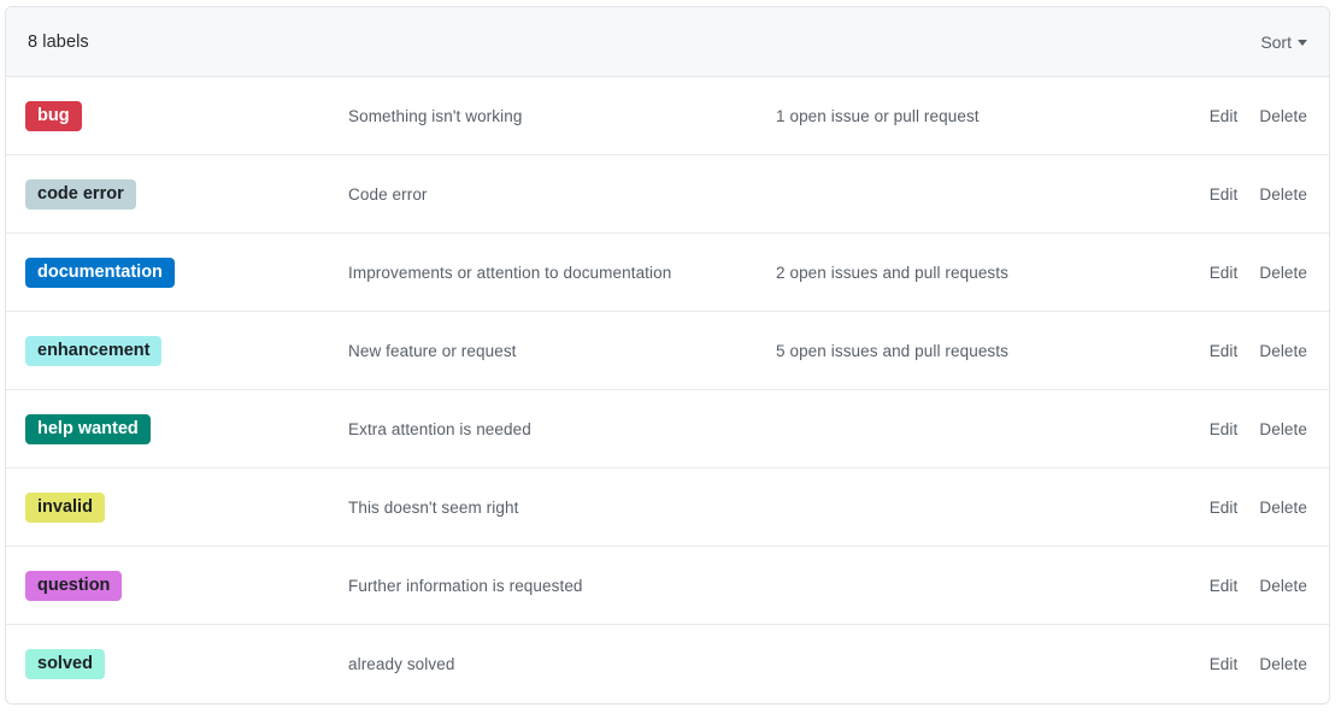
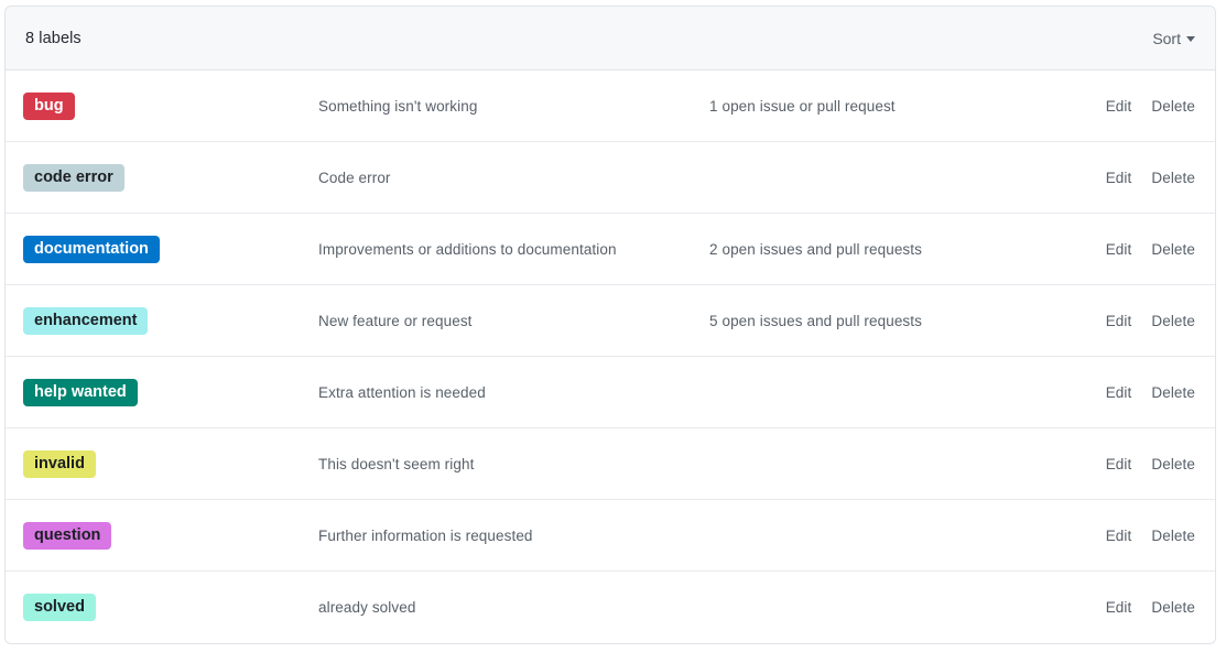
  8 labels
  Sort
  bug
  Something isn't working
  1 open issue or pull request
  Edit
  Delete
  code error
  Code error
  Edit
  Delete
  documentation
- Improvements or attention to documentation
+ Improvements or additions to documentation
  2 open issues and pull requests
  Edit
  Delete
  enhancement
  New feature or request
  5 open issues and pull requests
  Edit
  Delete
  help wanted
  Extra attention is needed
  Edit
  Delete
  invalid
  This doesn't seem right
  Edit
  Delete
  question
  Further information is requested
  Edit
  Delete
  solved
  already solved
  Edit
  Delete
